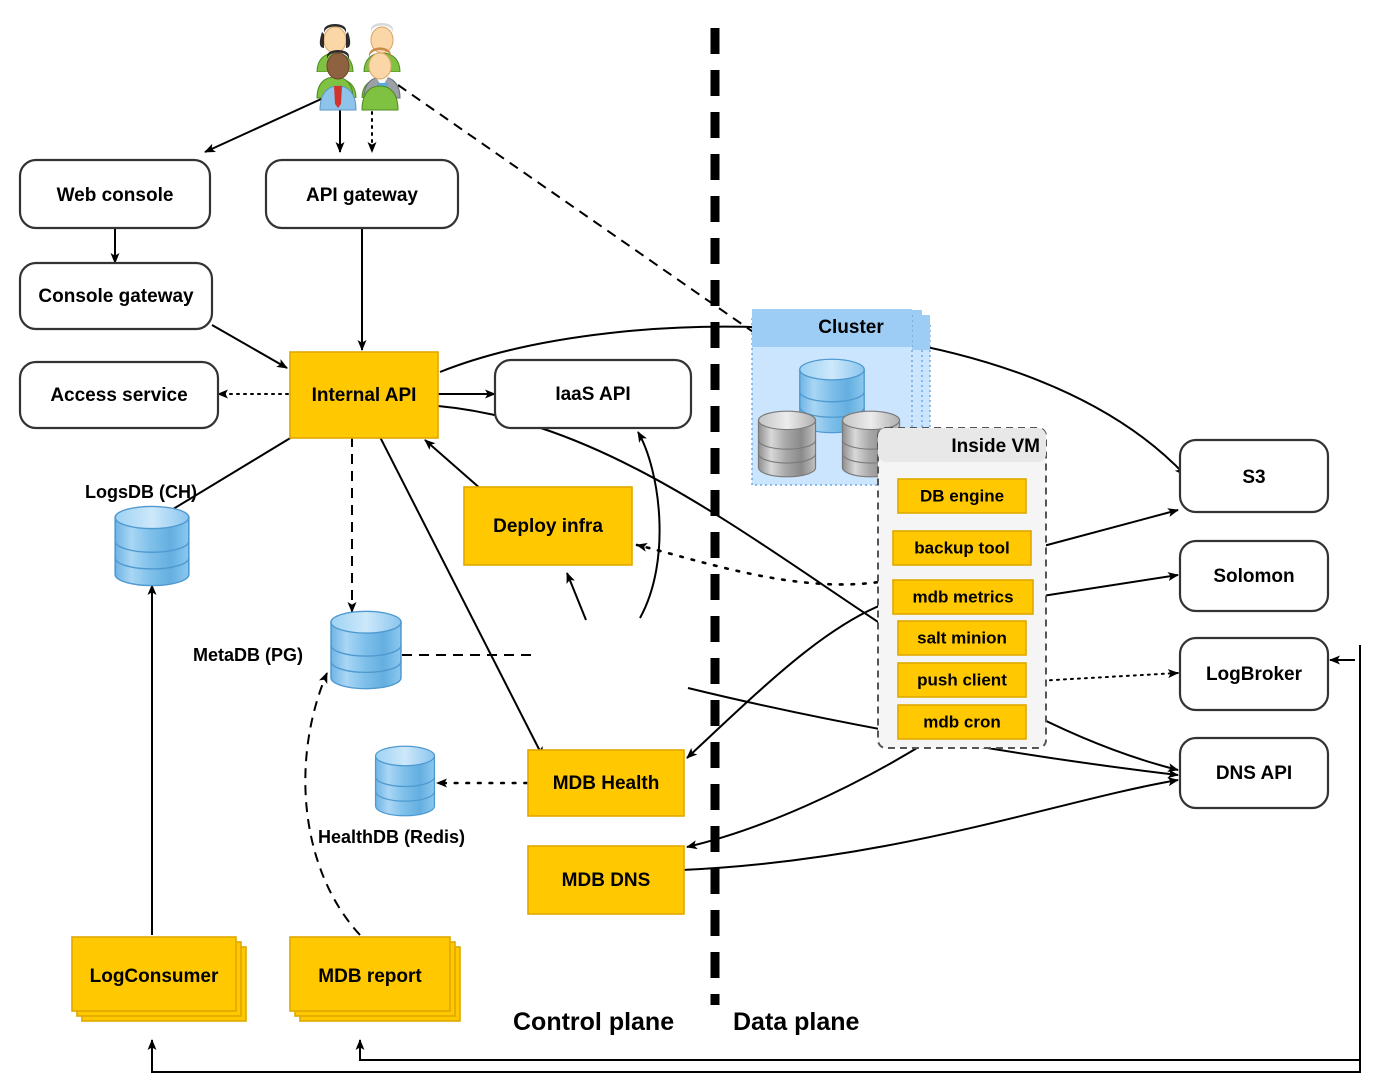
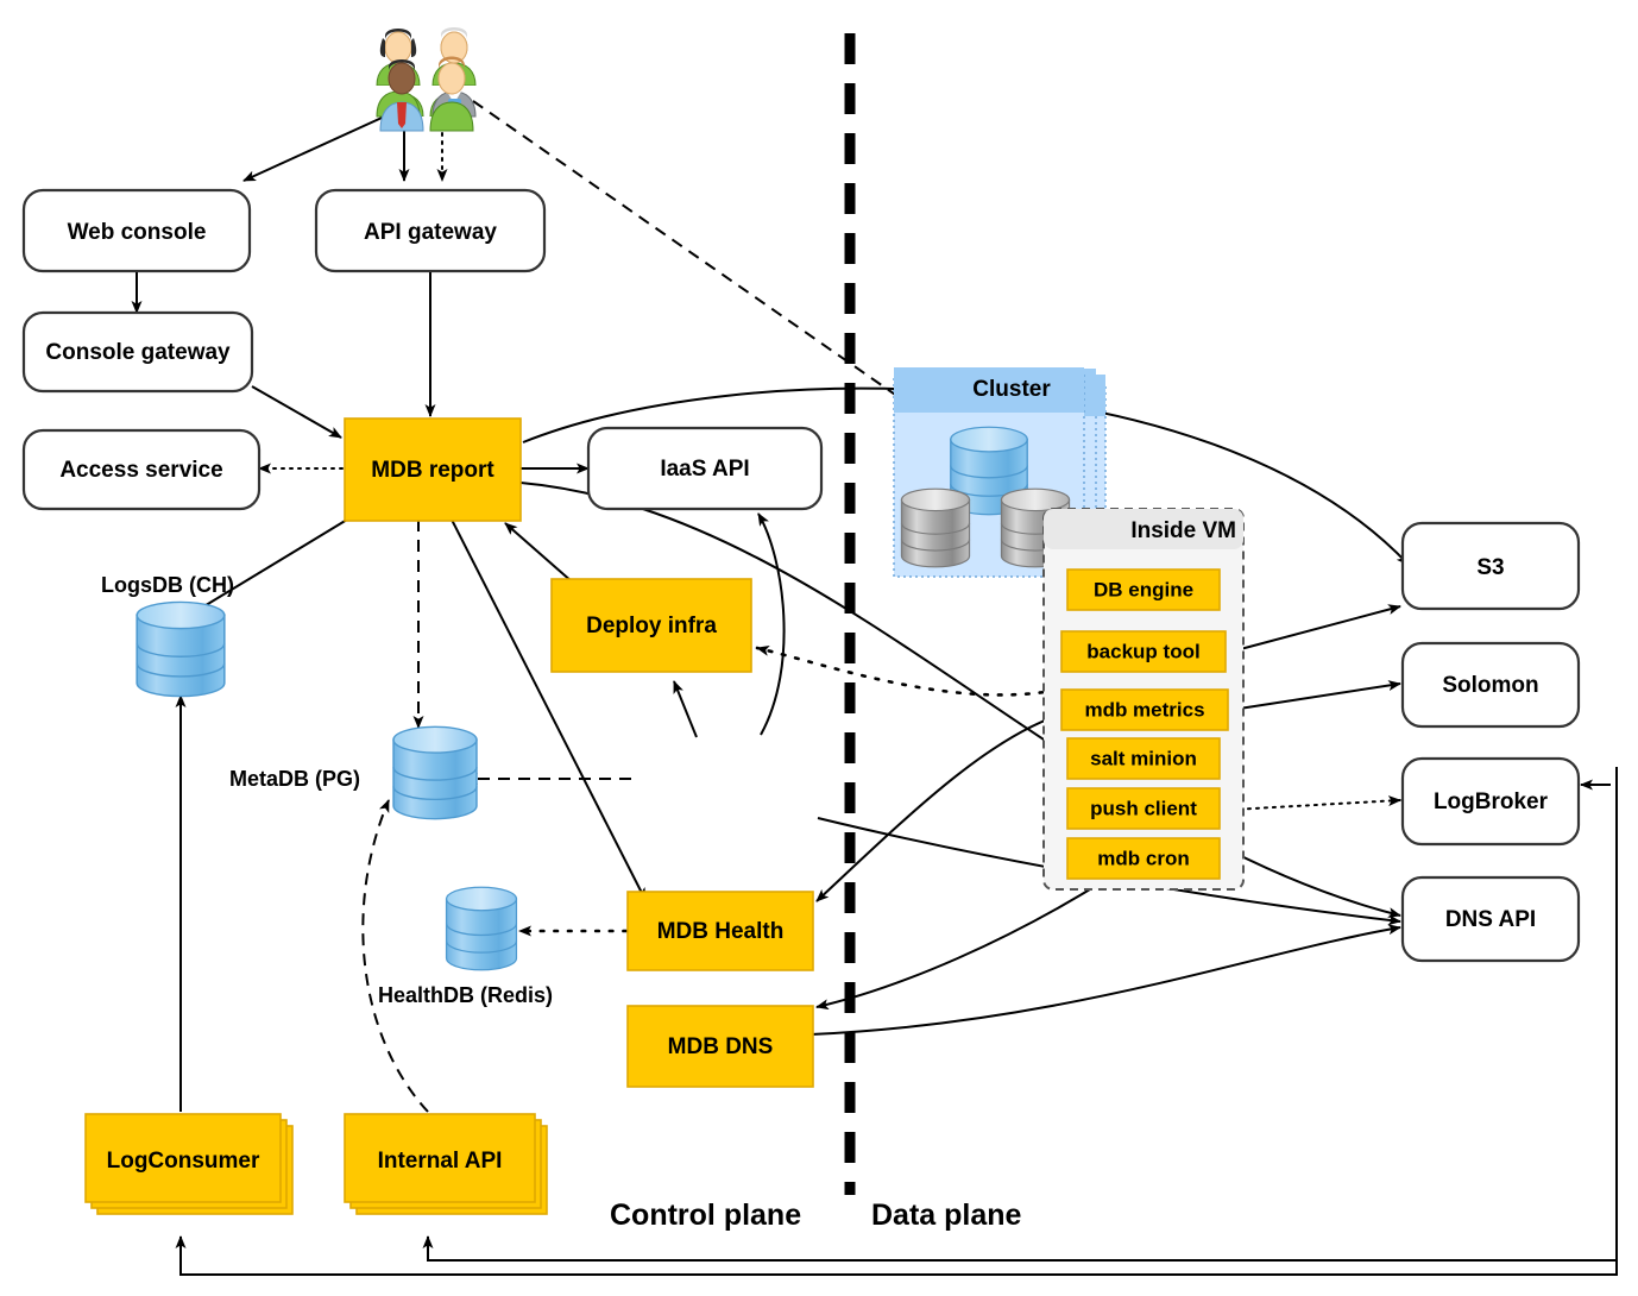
  Web console
  API gateway
  Console gateway
  Access service
  IaaS API
- Internal API
+ MDB report
  Deploy infra
  MDB Health
  MDB DNS
  LogConsumer
- MDB report
+ Internal API
  LogsDB (CH)
  MetaDB (PG)
  HealthDB (Redis)
  Cluster
  Inside VM
  DB engine
  backup tool
  mdb metrics
  salt minion
  push client
  mdb cron
  S3
  Solomon
  LogBroker
  DNS API
  Control plane
  Data plane
